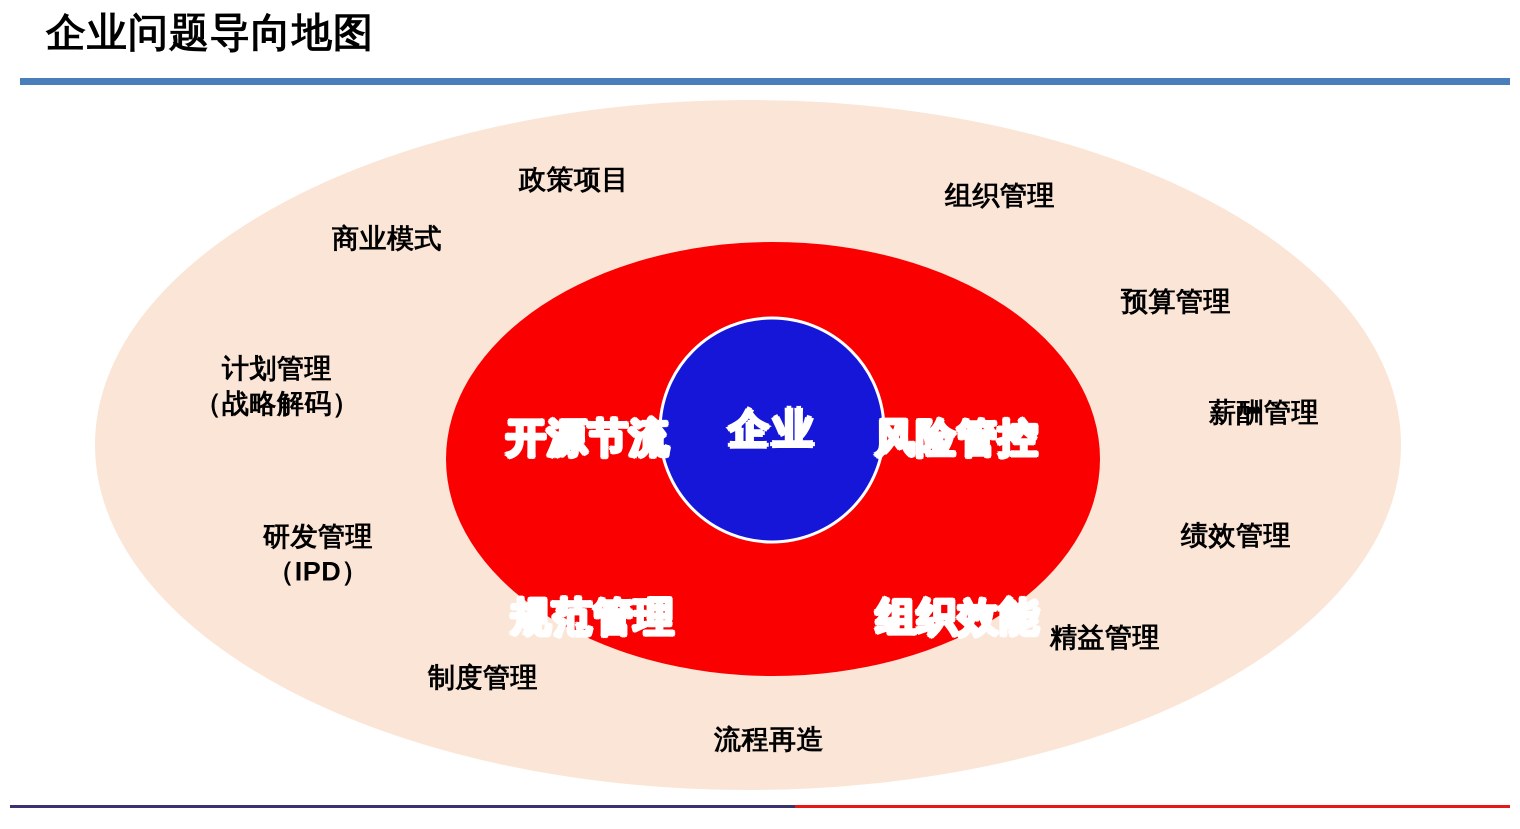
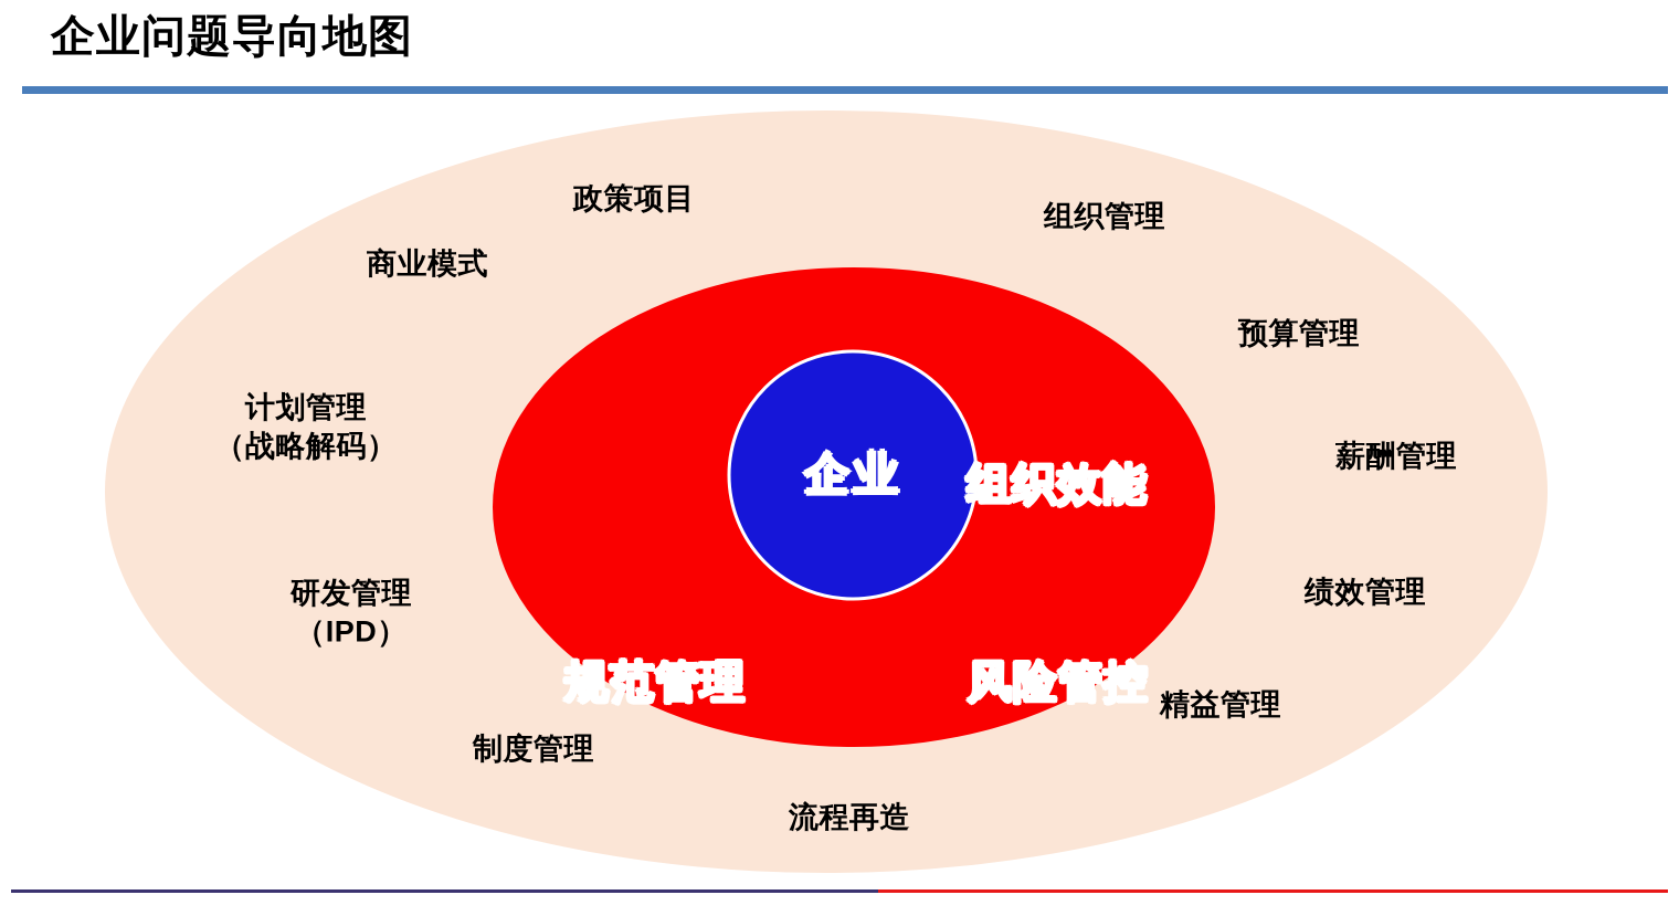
  企业问题导向地图
  企业
- 开源节流
- 风险管控
+ 组织效能
  规范管理
- 组织效能
+ 风险管控
  政策项目
  组织管理
  商业模式
  预算管理
  计划管理
  （战略解码）
  薪酬管理
  研发管理
  （IPD）
  绩效管理
  精益管理
  制度管理
  流程再造
